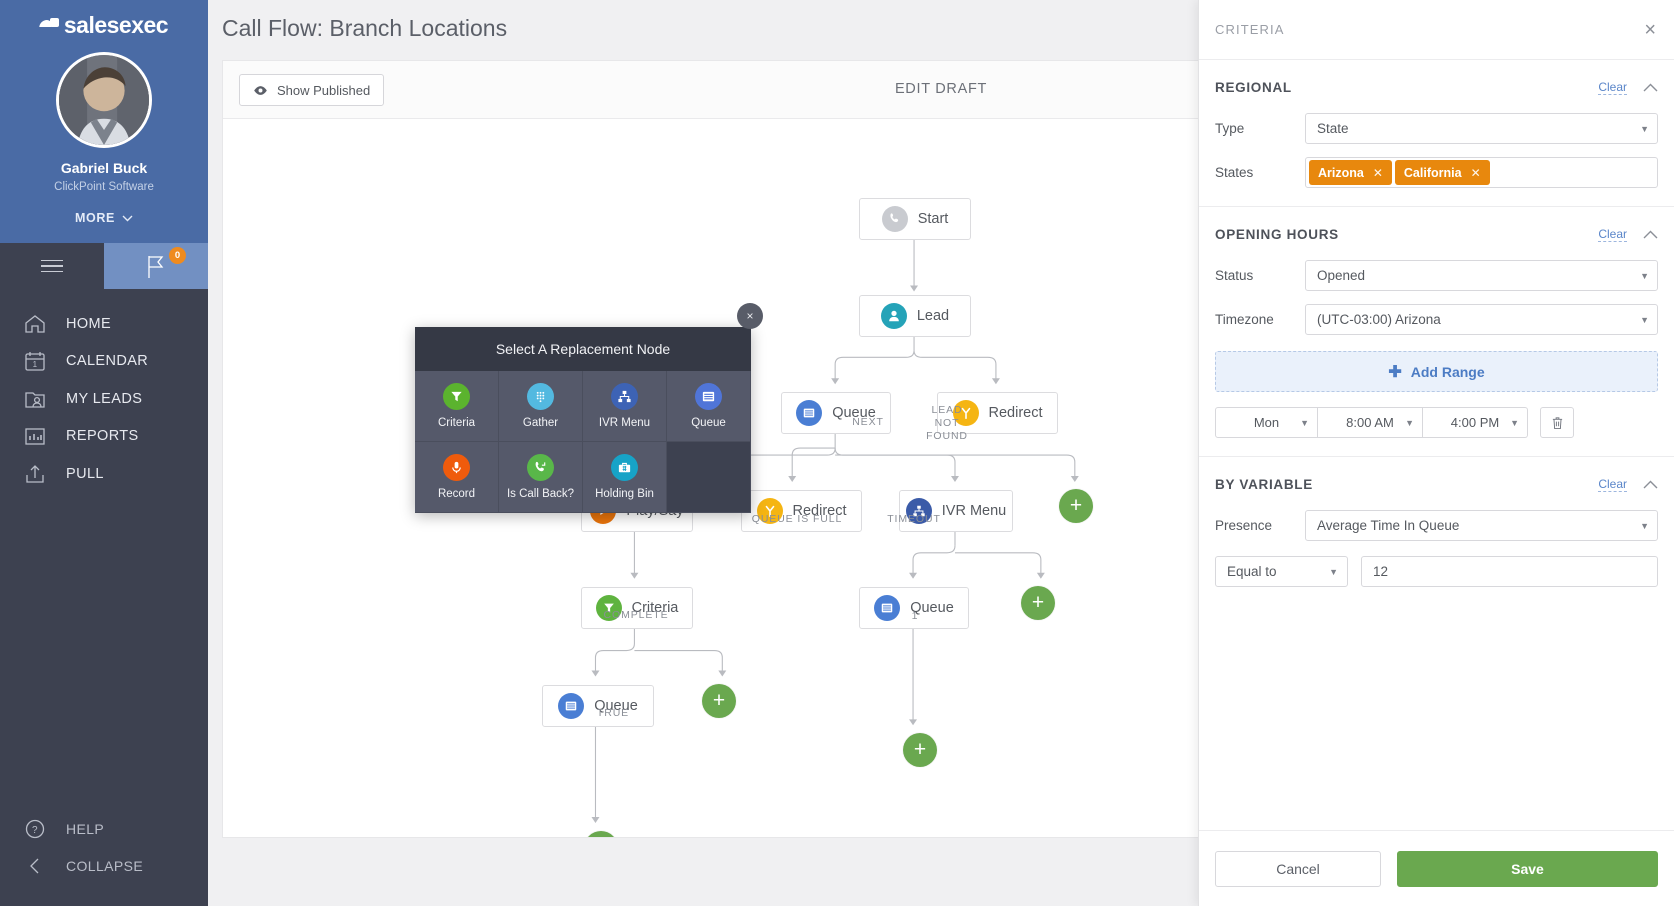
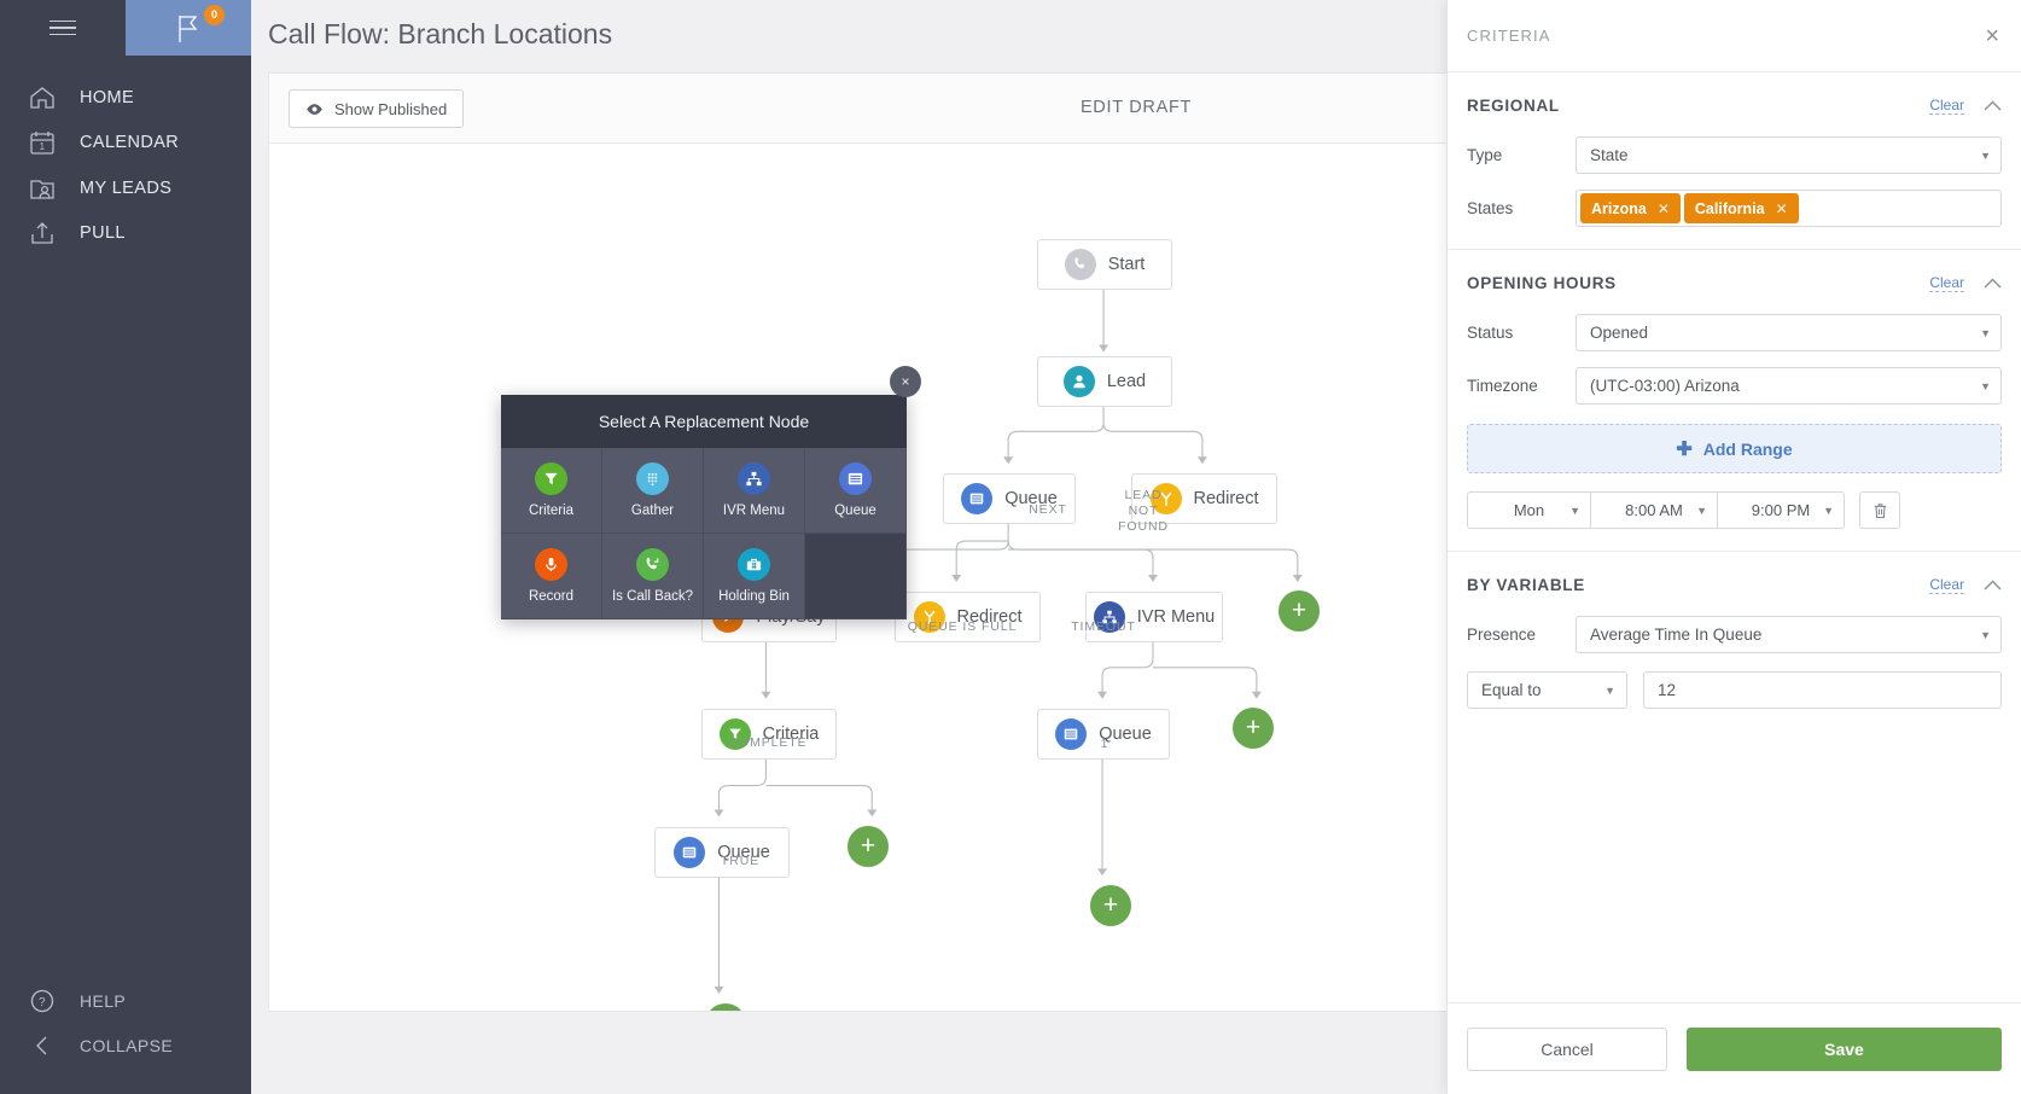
- salesexec
- Gabriel Buck
- ClickPoint Software
- MORE
  0
  HOME
  1
  CALENDAR
  MY LEADS
- REPORTS
  PULL
  ?
  HELP
  COLLAPSE
  Call Flow: Branch Locations
  Show Published
  EDIT DRAFT
  Start
  Lead
  Queue
  Redirect
  Redirect
  IVR Menu
  Criteria
  Queue
  Queue
  +
  +
  +
  +
  NEXT
  LEAD
  NOT
  FOUND
  COMPLETE
  QUEUE IS FULL
  TIMEOUT
  TRUE
  1
  ×
  Select A Replacement Node
  Criteria
  Gather
  IVR Menu
  Queue
  Record
  Is Call Back?
  Holding Bin
  CRITERIA
  ×
  REGIONAL
  Clear
  Type
  State
  ▼
  States
  Arizona
  ✕
  California
  ✕
  OPENING HOURS
  Clear
  Status
  Opened
  ▼
  Timezone
  (UTC-03:00) Arizona
  ▼
  ✚
  Add Range
  Mon
  ▼
  8:00 AM
  ▼
- 4:00 PM
+ 9:00 PM
  ▼
  BY VARIABLE
  Clear
  Presence
  Average Time In Queue
  ▼
  Equal to
  ▼
  12
  Cancel
  Save
